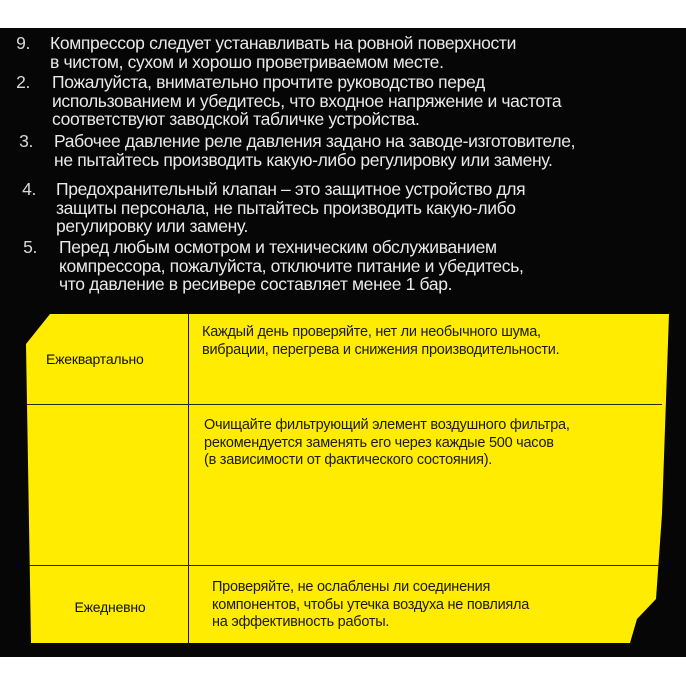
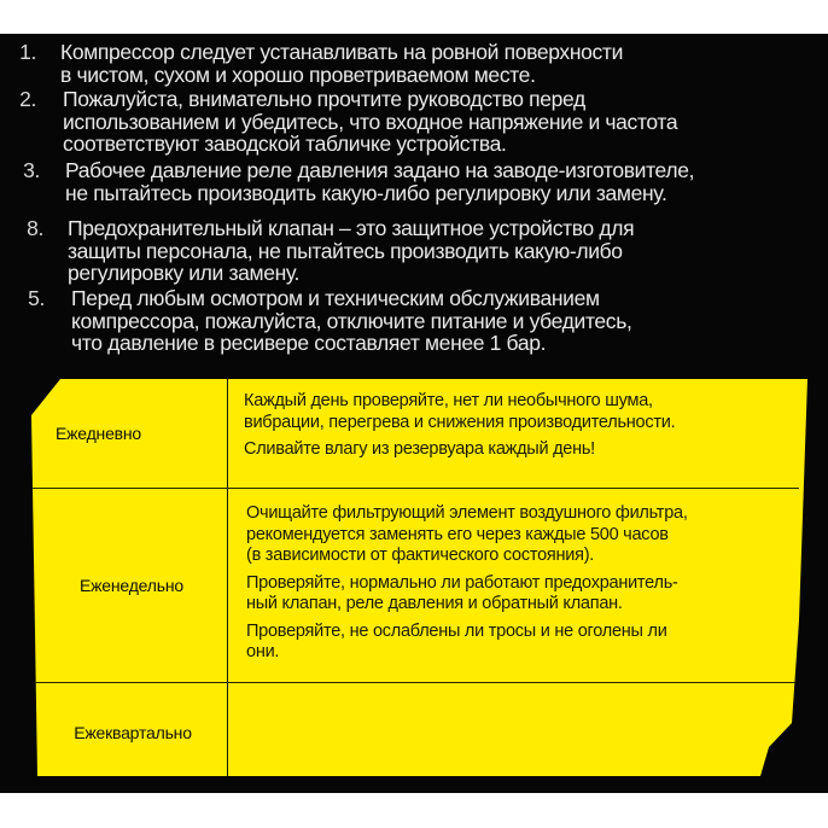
- 9.
+ 1.
  Компрессор следует устанавливать на ровной поверхности
  в чистом, сухом и хорошо проветриваемом месте.
  2.
  Пожалуйста, внимательно прочтите руководство перед
  использованием и убедитесь, что входное напряжение и частота
  соответствуют заводской табличке устройства.
  3.
  Рабочее давление реле давления задано на заводе-изготовителе,
  не пытайтесь производить какую-либо регулировку или замену.
- 4.
+ 8.
  Предохранительный клапан – это защитное устройство для
  защиты персонала, не пытайтесь производить какую-либо
  регулировку или замену.
  5.
  Перед любым осмотром и техническим обслуживанием
  компрессора, пожалуйста, отключите питание и убедитесь,
  что давление в ресивере составляет менее 1 бар.
- Ежеквартально
+ Ежедневно
  Каждый день проверяйте, нет ли необычного шума,
  вибрации, перегрева и снижения производительности.
+ Сливайте влагу из резервуара каждый день!
+ Еженедельно
  Очищайте фильтрующий элемент воздушного фильтра,
  рекомендуется заменять его через каждые 500 часов
  (в зависимости от фактического состояния).
+ Проверяйте, нормально ли работают предохранитель-
+ ный клапан, реле давления и обратный клапан.
+ Проверяйте, не ослаблены ли тросы и не оголены ли
+ они.
- Ежедневно
+ Ежеквартально
- Проверяйте, не ослаблены ли соединения
- компонентов, чтобы утечка воздуха не повлияла
- на эффективность работы.
